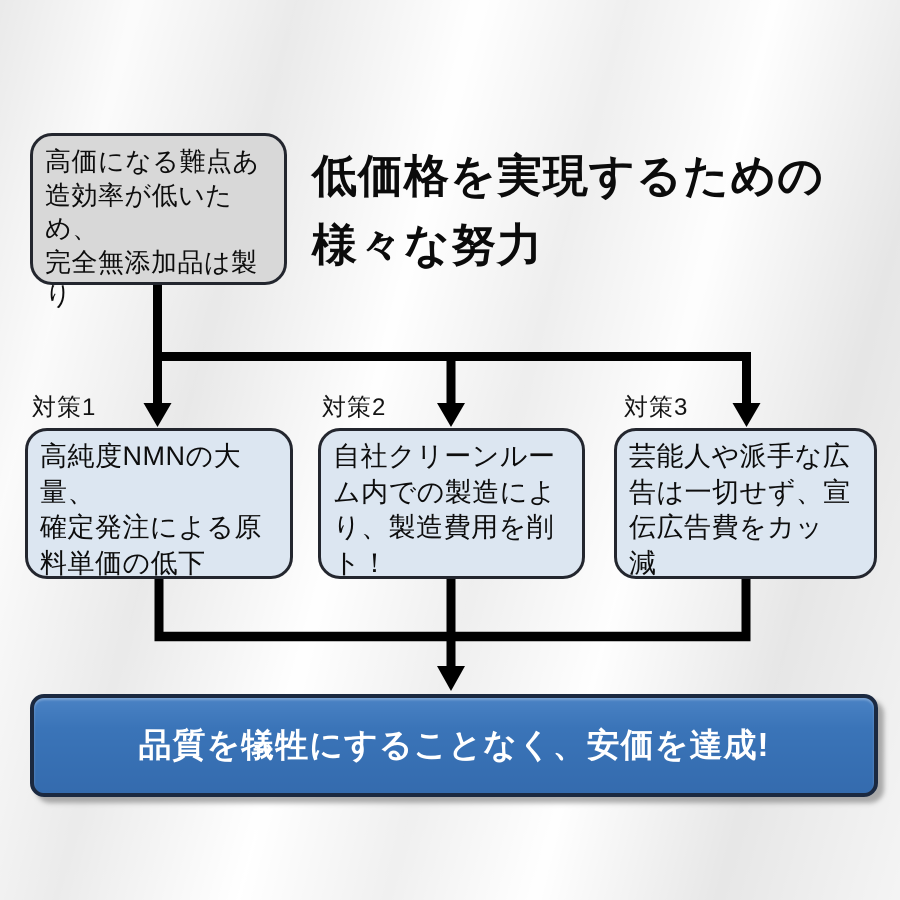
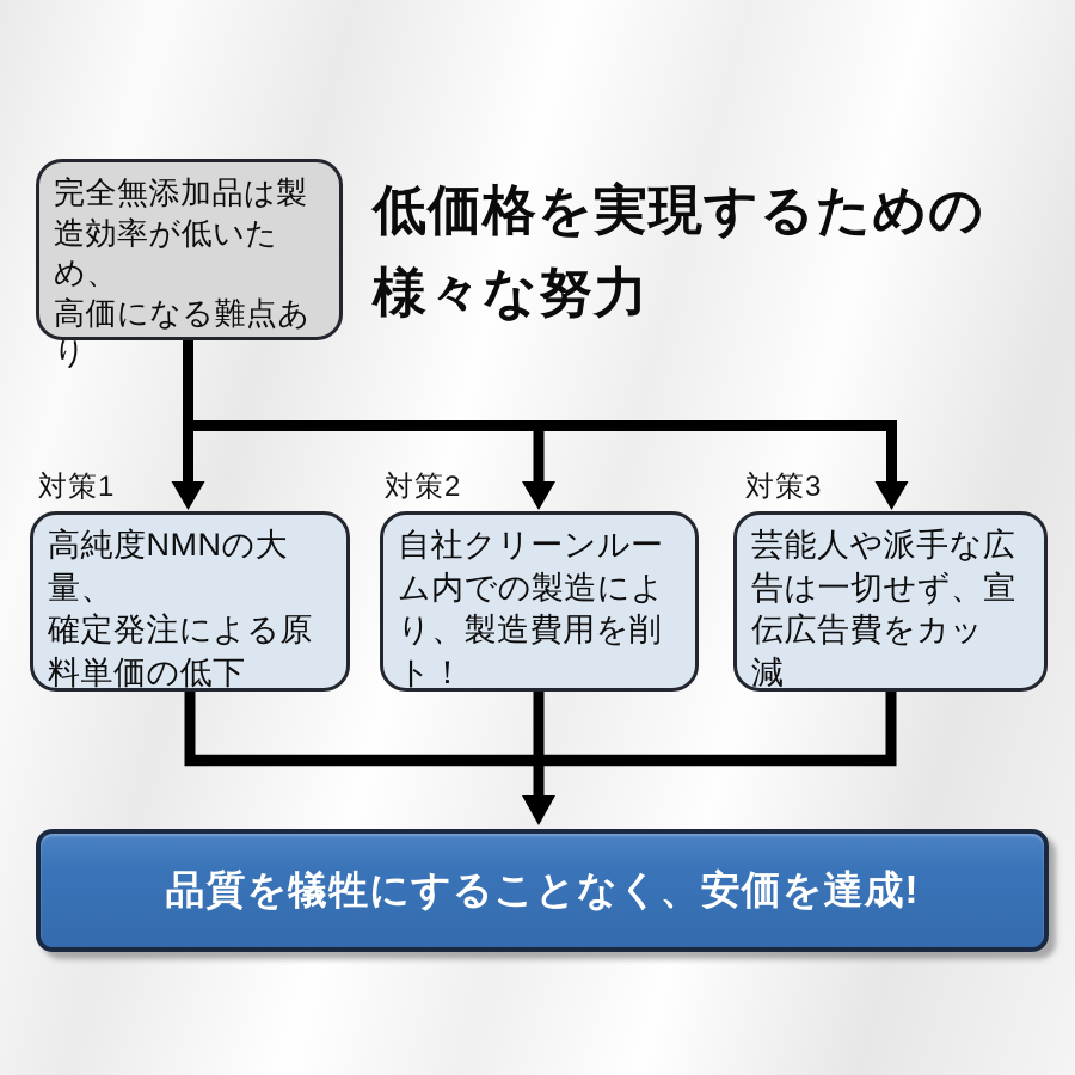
- 高価になる難点あ
+ 完全無添加品は製
  造効率が低いため、
- 完全無添加品は製
+ 高価になる難点あ
  り
  低価格を実現するための
  様々な努力
  対策1
  対策2
  対策3
  高純度NMNの大量、
  確定発注による原
  料単価の低下
  自社クリーンルー
  ム内での製造によ
  り、製造費用を削
  ト！
  芸能人や派手な広
  告は一切せず、宣
  伝広告費をカッ
  減
  品質を犠牲にすることなく、安価を達成!
